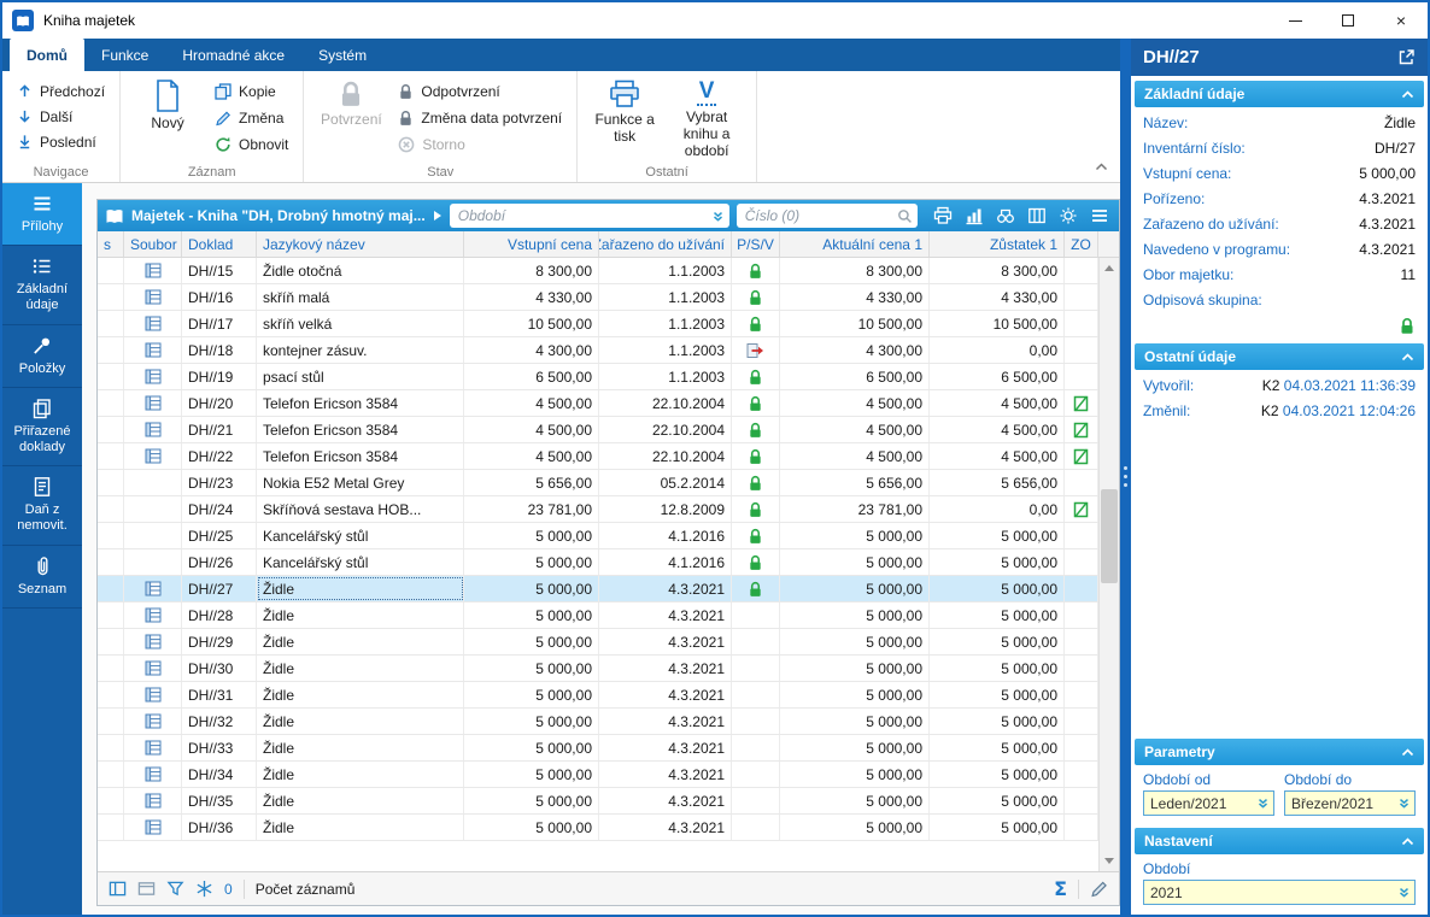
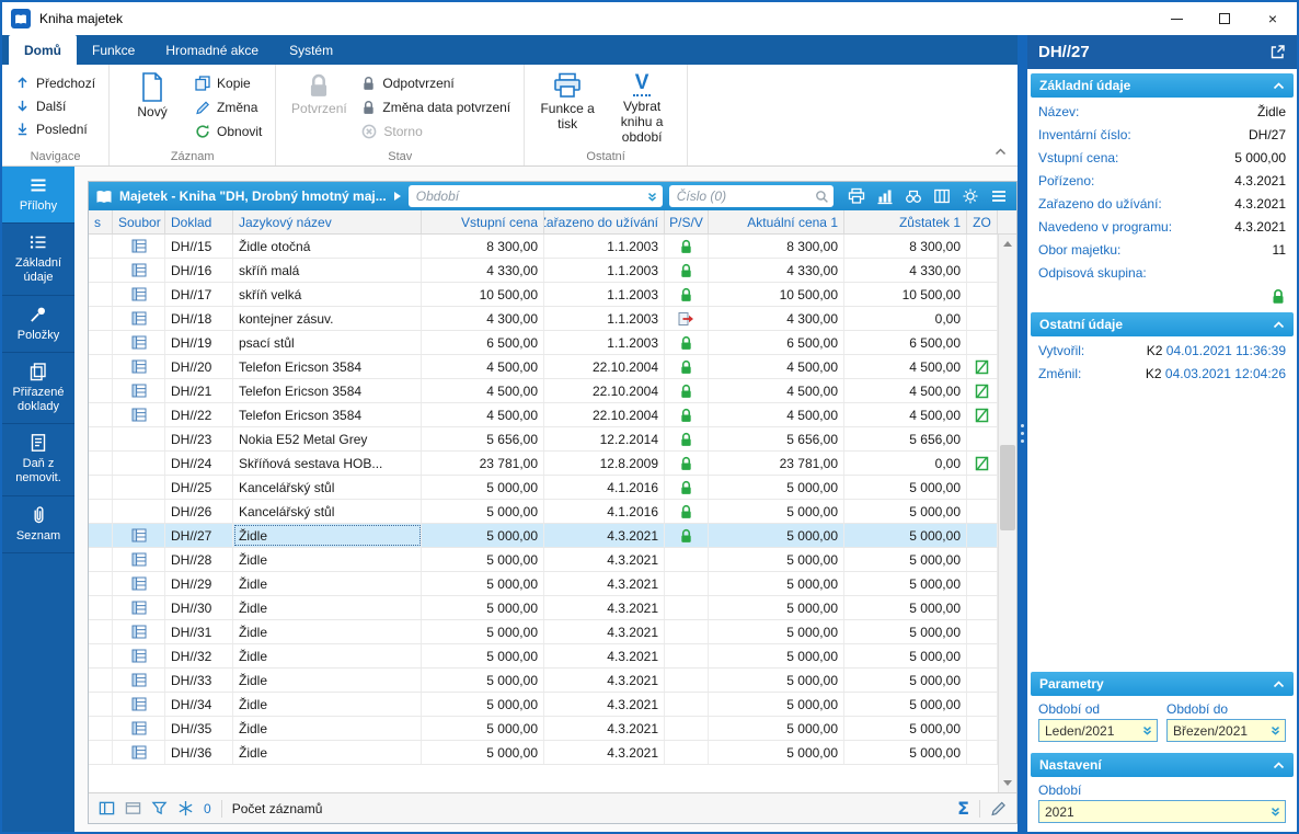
  Kniha majetek
  ×
  Domů
  Funkce
  Hromadné akce
  Systém
  Předchozí
  Další
  Poslední
  Navigace
  Nový
  Kopie
  Změna
  Obnovit
  Záznam
  Potvrzení
  Odpotvrzení
  Změna data potvrzení
  Storno
  Stav
  Funkce a tisk
  V
  Vybrat knihu a období
  Ostatní
  Přílohy
  Základní údaje
  Položky
  Přiřazené doklady
  Daň z nemovit.
  Seznam
  Majetek - Kniha "DH, Drobný hmotný maj...
  Období
  Číslo (0)
  s
  Soubor
  Doklad
  Jazykový název
  Vstupní cena
  ařazeno do užívání
  P/S/V
  Aktuální cena 1
  Zůstatek 1
  ZO
  DH//15
  Židle otočná
  8 300,00
  1.1.2003
  8 300,00
  8 300,00
  DH//16
  skříň malá
  4 330,00
  1.1.2003
  4 330,00
  4 330,00
  DH//17
  skříň velká
  10 500,00
  1.1.2003
  10 500,00
  10 500,00
  DH//18
  kontejner zásuv.
  4 300,00
  1.1.2003
  4 300,00
  0,00
  DH//19
  psací stůl
  6 500,00
  1.1.2003
  6 500,00
  6 500,00
  DH//20
  Telefon Ericson 3584
  4 500,00
  22.10.2004
  4 500,00
  4 500,00
  DH//21
  Telefon Ericson 3584
  4 500,00
  22.10.2004
  4 500,00
  4 500,00
  DH//22
  Telefon Ericson 3584
  4 500,00
  22.10.2004
  4 500,00
  4 500,00
  DH//23
  Nokia E52 Metal Grey
  5 656,00
- 05.2.2014
+ 12.2.2014
  5 656,00
  5 656,00
  DH//24
  Skříňová sestava HOB...
  23 781,00
  12.8.2009
  23 781,00
  0,00
  DH//25
  Kancelářský stůl
  5 000,00
  4.1.2016
  5 000,00
  5 000,00
  DH//26
  Kancelářský stůl
  5 000,00
  4.1.2016
  5 000,00
  5 000,00
  DH//27
  Židle
  5 000,00
  4.3.2021
  5 000,00
  5 000,00
  DH//28
  Židle
  5 000,00
  4.3.2021
  5 000,00
  5 000,00
  DH//29
  Židle
  5 000,00
  4.3.2021
  5 000,00
  5 000,00
  DH//30
  Židle
  5 000,00
  4.3.2021
  5 000,00
  5 000,00
  DH//31
  Židle
  5 000,00
  4.3.2021
  5 000,00
  5 000,00
  DH//32
  Židle
  5 000,00
  4.3.2021
  5 000,00
  5 000,00
  DH//33
  Židle
  5 000,00
  4.3.2021
  5 000,00
  5 000,00
  DH//34
  Židle
  5 000,00
  4.3.2021
  5 000,00
  5 000,00
  DH//35
  Židle
  5 000,00
  4.3.2021
  5 000,00
  5 000,00
  DH//36
  Židle
  5 000,00
  4.3.2021
  5 000,00
  5 000,00
  0
  Počet záznamů
  Σ
  DH//27
  Základní údaje
  Název:
  Židle
  Inventární číslo:
  DH/27
  Vstupní cena:
  5 000,00
  Pořízeno:
  4.3.2021
  Zařazeno do užívání:
  4.3.2021
  Navedeno v programu:
  4.3.2021
  Obor majetku:
  11
  Odpisová skupina:
  Ostatní údaje
  Vytvořil:
- K2 04.03.2021 11:36:39
+ K2 04.01.2021 11:36:39
  Změnil:
  K2 04.03.2021 12:04:26
  Parametry
  Období od
  Leden/2021
  Období do
  Březen/2021
  Nastavení
  Období
  2021
